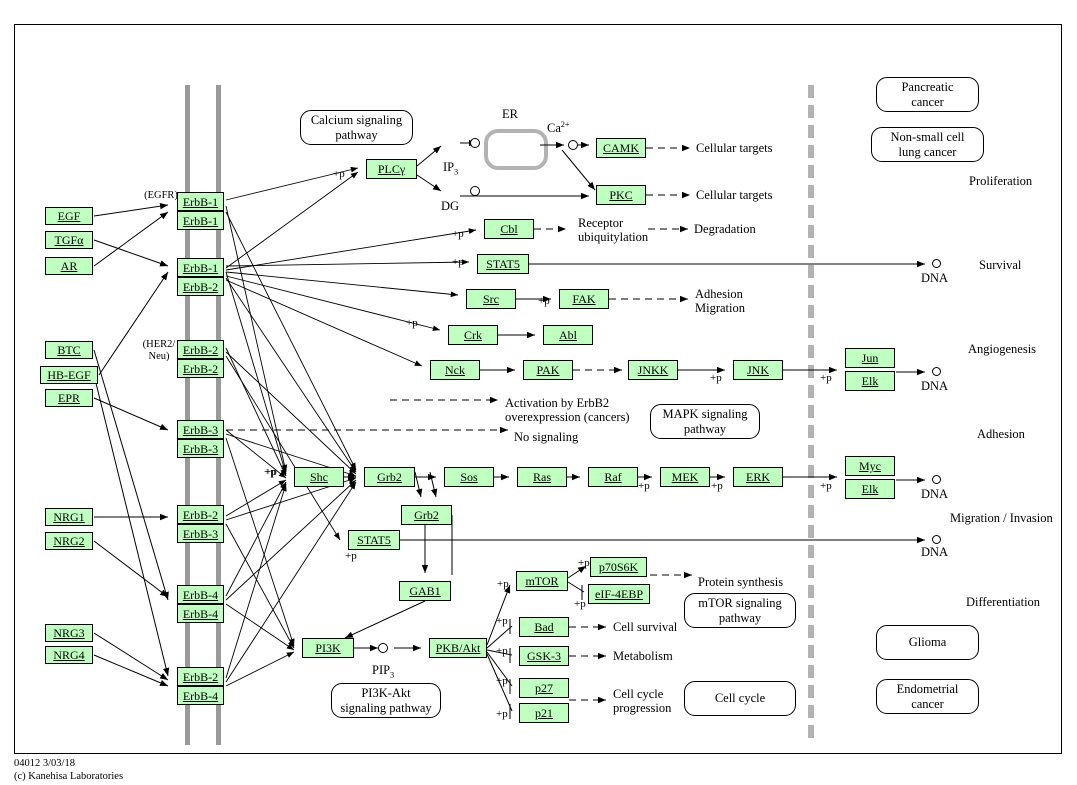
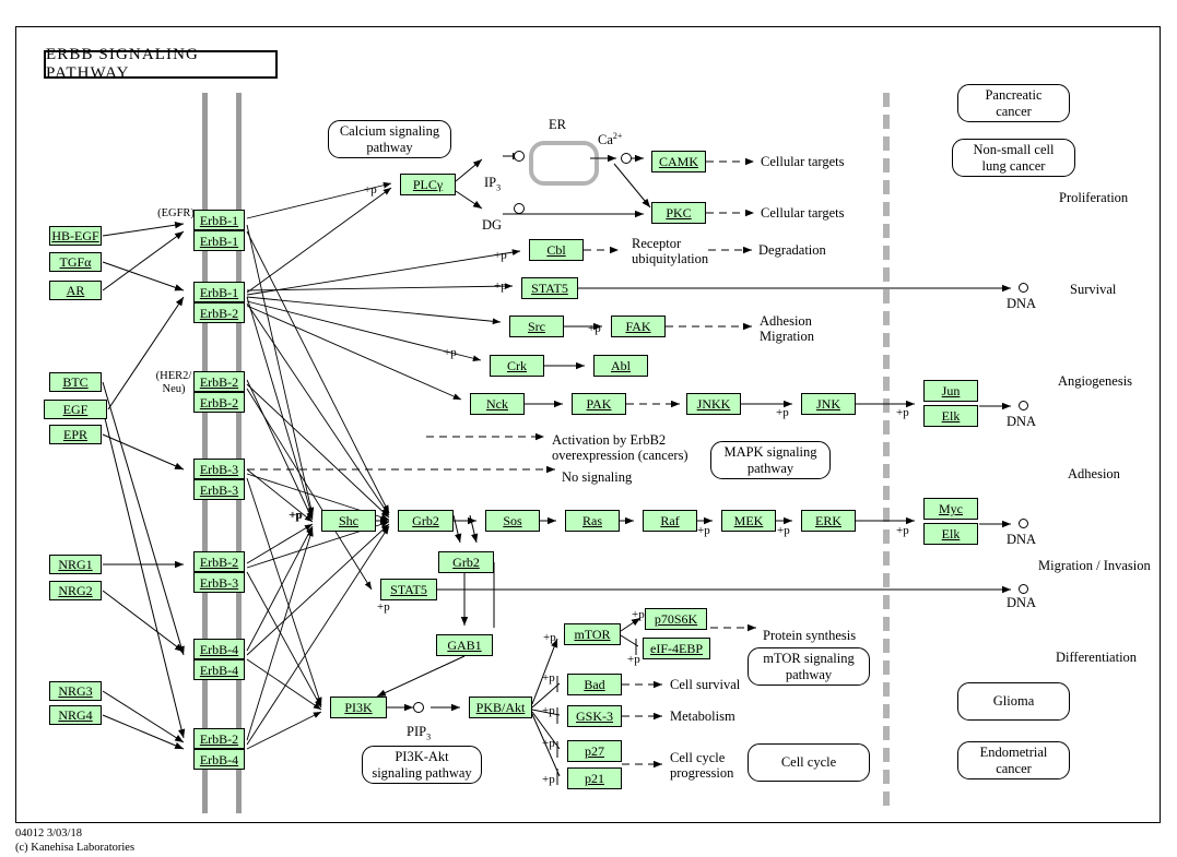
+ ERBB SIGNALING PATHWAY
  ER
  Ca2+
- EGF
+ HB-EGF
  TGFα
  AR
  BTC
- HB-EGF
+ EGF
  EPR
  NRG1
  NRG2
  NRG3
  NRG4
  ErbB-1
  ErbB-1
  (EGFR)
  ErbB-1
  ErbB-2
  ErbB-2
  ErbB-2
  (HER2/
  Neu)
  ErbB-3
  ErbB-3
  ErbB-2
  ErbB-3
  ErbB-4
  ErbB-4
  ErbB-2
  ErbB-4
  PLCγ
  CAMK
  PKC
  Cbl
  STAT5
  Src
  FAK
  Crk
  Abl
  Nck
  PAK
  JNKK
  JNK
  Jun
  Elk
  Shc
  Grb2
  Sos
  Ras
  Raf
  MEK
  ERK
  Myc
  Elk
  Grb2
  STAT5
  GAB1
  mTOR
  p70S6K
  eIF-4EBP
  Bad
  GSK-3
  p27
  p21
  PI3K
  PKB/Akt
  Calcium signaling
  pathway
  MAPK signaling
  pathway
  mTOR signaling
  pathway
  PI3K-Akt
  signaling pathway
  Cell cycle
  Pancreatic
  cancer
  Non-small cell
  lung cancer
  Glioma
  Endometrial
  cancer
  Proliferation
  Survival
  Angiogenesis
  Adhesion
  Migration / Invasion
  Differentiation
  Cellular targets
  Cellular targets
  Receptor
  ubiquitylation
  Degradation
  Adhesion
  Migration
  Activation by ErbB2
  overexpression (cancers)
  No signaling
  Protein synthesis
  Cell survival
  Metabolism
  Cell cycle
  progression
  IP3
  DG
  PIP3
  DNA
  DNA
  DNA
  DNA
  +p
  +p
  +p
  +p
  +p
  +p
  +p
  +p
  +p
  +p
  +p
  +p
  +p
  +p
  +p
  +p
  +p
  +p
  +p
  04012 3/03/18
  (c) Kanehisa Laboratories
